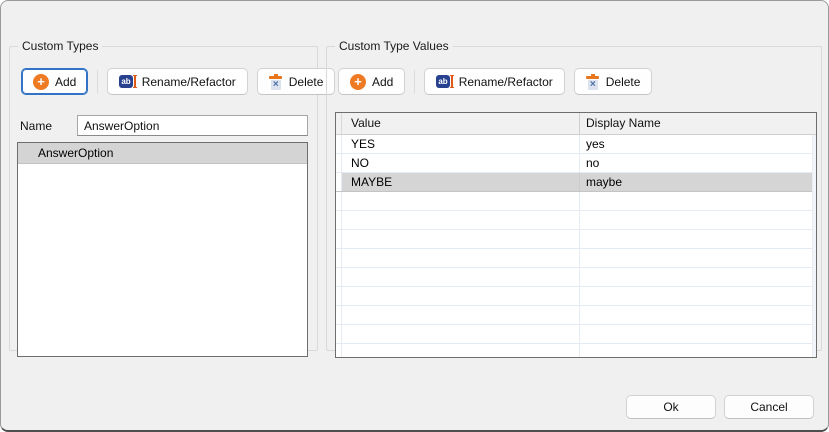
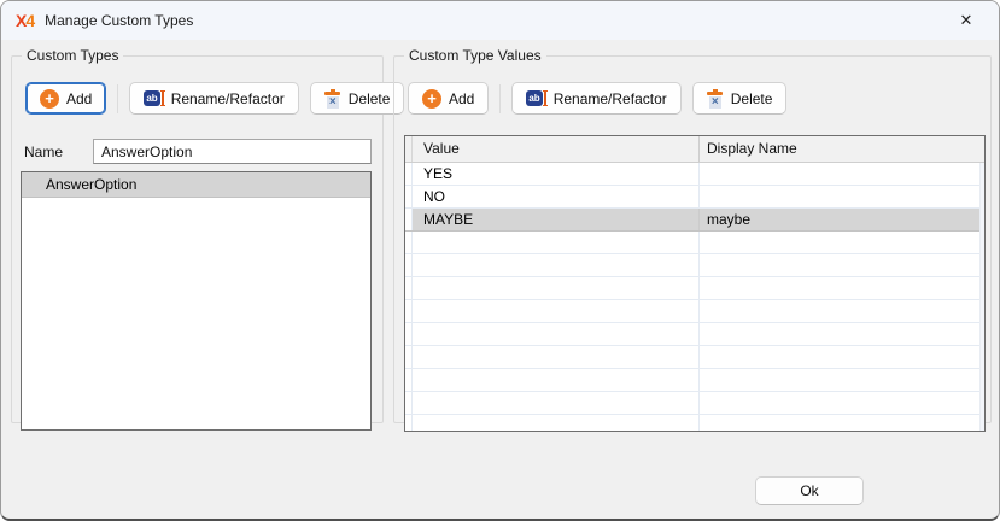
+ X4
+ Manage Custom Types
+ ✕
  Custom Types
  +
  Add
  ab
  Rename/Refactor
  ×
  Delete
  Name
  AnswerOption
  AnswerOption
  Custom Type Values
  +
  Add
  ab
  Rename/Refactor
  ×
  Delete
  Value
  Display Name
  YES
- yes
  NO
- no
  MAYBE
  maybe
  Ok
- Cancel
